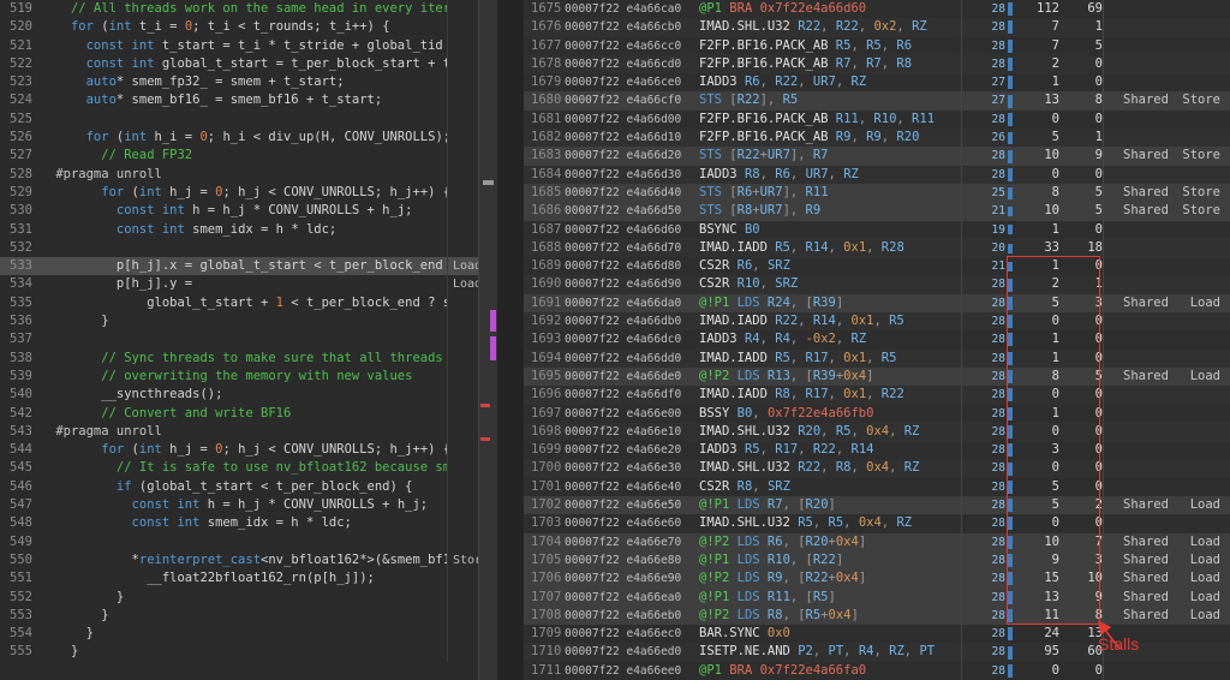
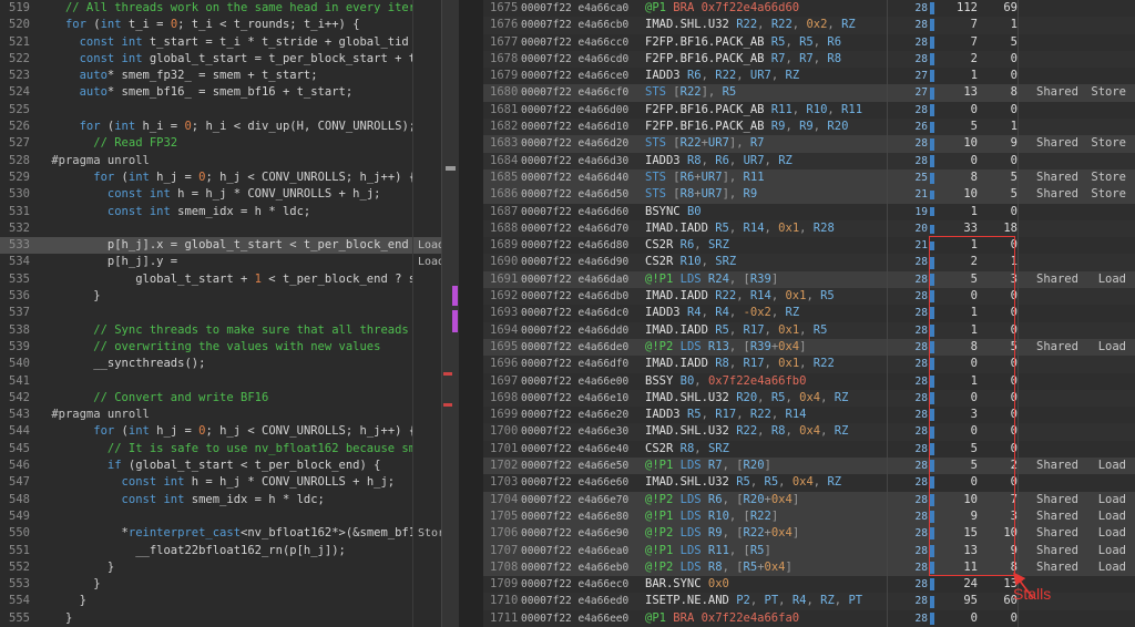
  519
  // All threads work on the same head in every iter
  520
  for (int t_i = 0; t_i < t_rounds; t_i++) {
  521
  const int t_start = t_i * t_stride + global_tid
  522
  const int global_t_start = t_per_block_start + t
  523
  auto* smem_fp32_ = smem + t_start;
  524
  auto* smem_bf16_ = smem_bf16 + t_start;
  525
  526
  for (int h_i = 0; h_i < div_up(H, CONV_UNROLLS);
  527
  // Read FP32
  528
  #pragma unroll
  529
  for (int h_j = 0; h_j < CONV_UNROLLS; h_j++) {
  530
  const int h = h_j * CONV_UNROLLS + h_j;
  531
  const int smem_idx = h * ldc;
  532
  533
  Loa
  534
  p[h_j].y =
  Loa
  535
  536
  }
  537
  538
  539
- // overwriting the memory with new values
+ // overwriting the values with new values
  540
  __syncthreads();
+ 541
  542
  // Convert and write BF16
  543
  #pragma unroll
  544
  for (int h_j = 0; h_j < CONV_UNROLLS; h_j++) {
  545
  // It is safe to use nv_bfloat162 because sm
  546
  if (global_t_start < t_per_block_end) {
  547
  const int h = h_j * CONV_UNROLLS + h_j;
  548
  const int smem_idx = h * ldc;
  549
  550
  *reinterpret_cast<nv_bfloat162*>(&smem_bf1
  551
  __float22bfloat162_rn(p[h_j]);
  552
  }
  553
  }
  554
  }
  555
  }
  1675
  00007f22 e4a66ca0
  @P1 BRA 0x7f22e4a66d60
  28
  112
  69
  1676
  00007f22 e4a66cb0
  IMAD.SHL.U32 R22, R22, 0x2, RZ
  28
  7
  1
  1677
  00007f22 e4a66cc0
  F2FP.BF16.PACK_AB R5, R5, R6
  28
  7
  5
  1678
  00007f22 e4a66cd0
  F2FP.BF16.PACK_AB R7, R7, R8
  28
  2
  0
  1679
  00007f22 e4a66ce0
  IADD3 R6, R22, UR7, RZ
  27
  1
  0
  1680
  00007f22 e4a66cf0
  STS [R22], R5
  27
  13
  8
  Shared
  Store
  1681
  00007f22 e4a66d00
  F2FP.BF16.PACK_AB R11, R10, R11
  28
  0
  0
  1682
  00007f22 e4a66d10
  F2FP.BF16.PACK_AB R9, R9, R20
  26
  5
  1
  1683
  00007f22 e4a66d20
  STS [R22+UR7], R7
  28
  10
  9
  Shared
  Store
  1684
  00007f22 e4a66d30
  IADD3 R8, R6, UR7, RZ
  28
  0
  0
  1685
  00007f22 e4a66d40
  STS [R6+UR7], R11
  25
  8
  5
  Shared
  Store
  1686
  00007f22 e4a66d50
  STS [R8+UR7], R9
  21
  10
  5
  Shared
  Store
  1687
  00007f22 e4a66d60
  BSYNC B0
  19
  1
  0
  1688
  00007f22 e4a66d70
  IMAD.IADD R5, R14, 0x1, R28
  20
  33
  18
  1689
  00007f22 e4a66d80
  CS2R R6, SRZ
  21
  1
  0
  1690
  00007f22 e4a66d90
  CS2R R10, SRZ
  28
  2
  1
  1691
  00007f22 e4a66da0
  @!P1 LDS R24, [R39]
  28
  5
  3
  Shared
  Load
  1692
  00007f22 e4a66db0
  IMAD.IADD R22, R14, 0x1, R5
  28
  0
  0
  1693
  00007f22 e4a66dc0
  IADD3 R4, R4, -0x2, RZ
  28
  1
  0
  1694
  00007f22 e4a66dd0
  IMAD.IADD R5, R17, 0x1, R5
  28
  1
  0
  1695
  00007f22 e4a66de0
  @!P2 LDS R13, [R39+0x4]
  28
  8
  5
  Shared
  Load
  1696
  00007f22 e4a66df0
  IMAD.IADD R8, R17, 0x1, R22
  28
  0
  0
  1697
  00007f22 e4a66e00
  BSSY B0, 0x7f22e4a66fb0
  28
  1
  0
  1698
  00007f22 e4a66e10
  IMAD.SHL.U32 R20, R5, 0x4, RZ
  28
  0
  0
  1699
  00007f22 e4a66e20
  IADD3 R5, R17, R22, R14
  28
  3
  0
  1700
  00007f22 e4a66e30
  IMAD.SHL.U32 R22, R8, 0x4, RZ
  28
  0
  0
  1701
  00007f22 e4a66e40
  CS2R R8, SRZ
  28
  5
  0
  1702
  00007f22 e4a66e50
  @!P1 LDS R7, [R20]
  28
  5
  2
  Shared
  Load
  1703
  00007f22 e4a66e60
  IMAD.SHL.U32 R5, R5, 0x4, RZ
  28
  0
  0
  1704
  00007f22 e4a66e70
  @!P2 LDS R6, [R20+0x4]
  28
  10
  7
  Shared
  Load
  1705
  00007f22 e4a66e80
  @!P1 LDS R10, [R22]
  28
  9
  3
  Shared
  Load
  1706
  00007f22 e4a66e90
  @!P2 LDS R9, [R22+0x4]
  28
  15
  10
  Shared
  Load
  1707
  00007f22 e4a66ea0
  @!P1 LDS R11, [R5]
  28
  13
  9
  Shared
  Load
  1708
  00007f22 e4a66eb0
  @!P2 LDS R8, [R5+0x4]
  28
  11
  8
  Shared
  Load
  1709
  00007f22 e4a66ec0
  BAR.SYNC 0x0
  28
  24
  13
  1710
  00007f22 e4a66ed0
  ISETP.NE.AND P2, PT, R4, RZ, PT
  28
  95
  60
  1711
  00007f22 e4a66ee0
  @P1 BRA 0x7f22e4a66fa0
  28
  0
  0
  Stalls
